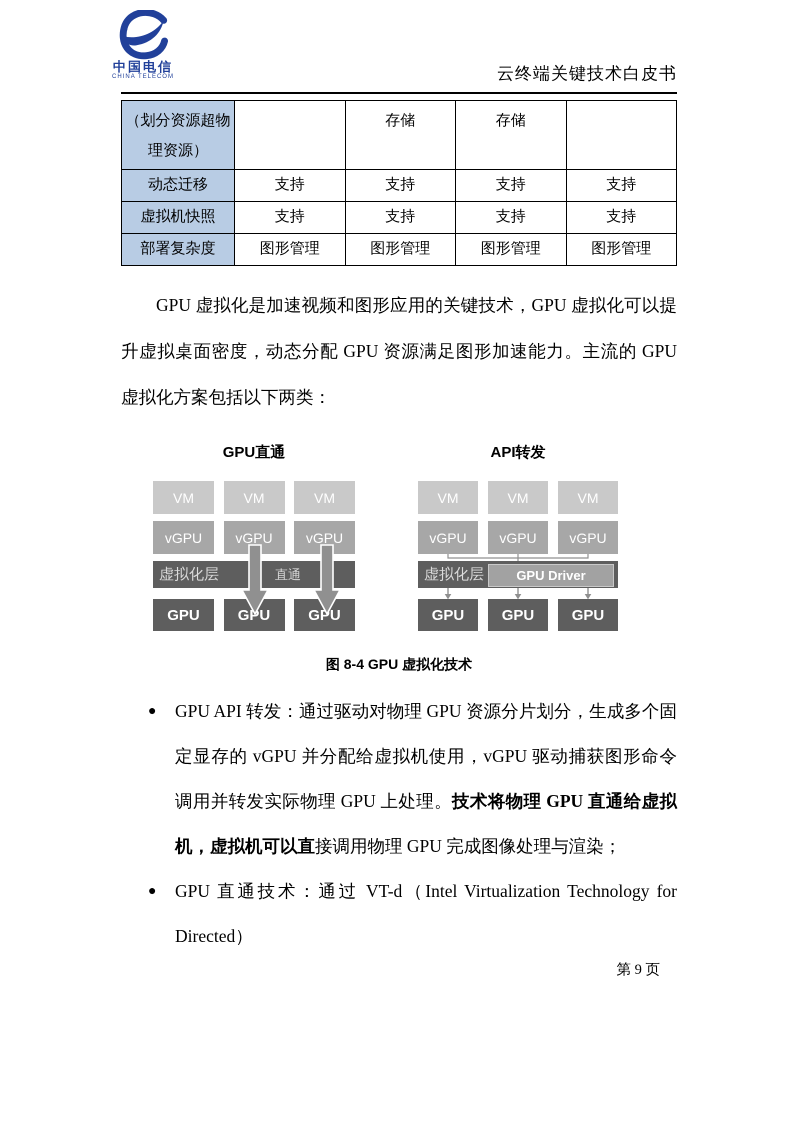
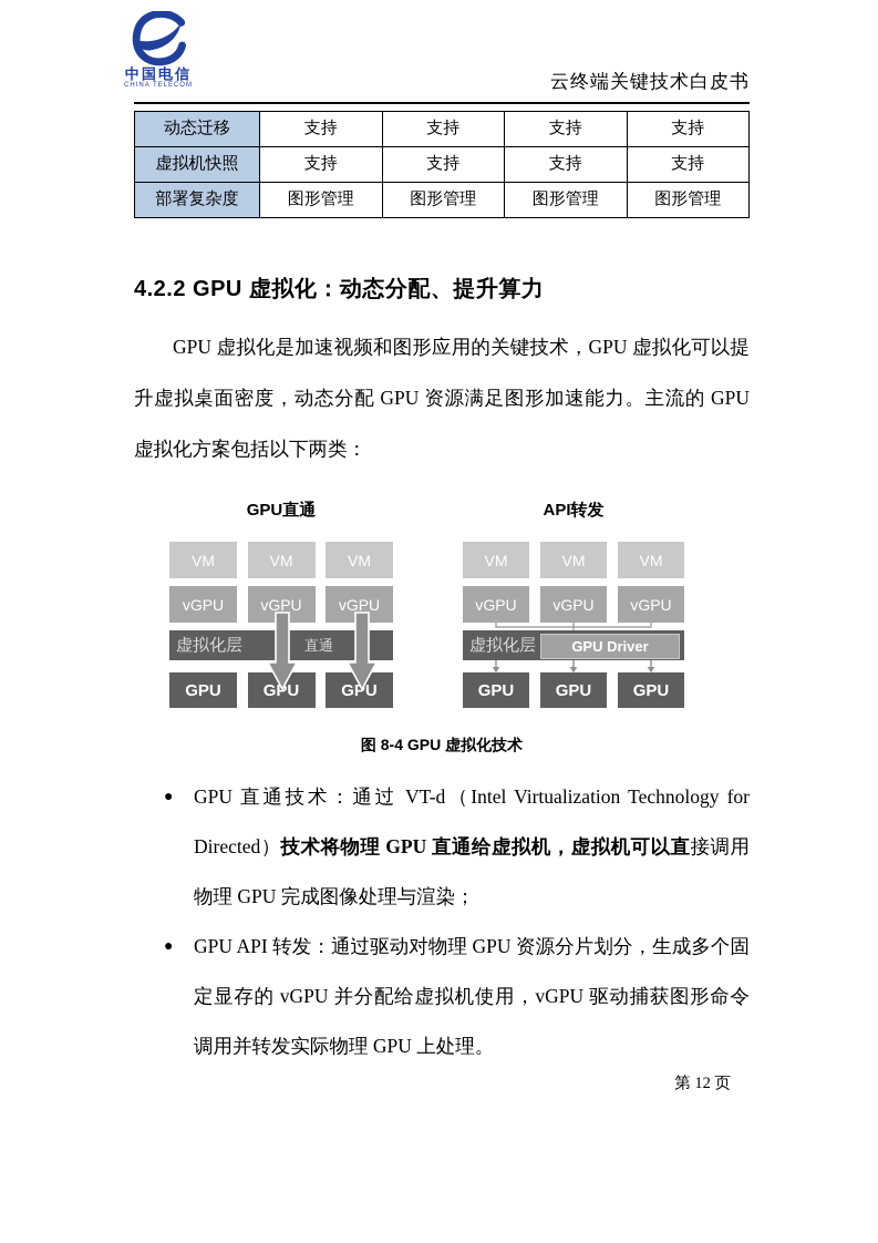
  中国电信
  云终端关键技术白皮书
- （划分资源超物理资源）		存储	存储
  动态迁移	支持	支持	支持	支持
  虚拟机快照	支持	支持	支持	支持
  部署复杂度	图形管理	图形管理	图形管理	图形管理
+ 4.2.2 GPU 虚拟化：动态分配、提升算力
  GPU 虚拟化是加速视频和图形应用的关键技术，GPU 虚拟化可以提升虚拟桌面密度，动态分配 GPU 资源满足图形加速能力。主流的 GPU 虚拟化方案包括以下两类：
  GPU直通
  VM
  VM
  VM
  vGPU
  vGPU
  vGPU
  虚拟化层
  直通
  GPU
  GPU
  GPU
  API转发
  VM
  VM
  VM
  vGPU
  vGPU
  vGPU
  虚拟化层
  GPU Driver
  GPU
  GPU
  GPU
  图 8-4 GPU 虚拟化技术
  ●
- GPU API 转发：通过驱动对物理 GPU 资源分片划分，生成多个固定显存的 vGPU 并分配给虚拟机使用，vGPU 驱动捕获图形命令调用并转发实际物理 GPU 上处理。技术将物理 GPU 直通给虚拟机，虚拟机可以直接调用物理 GPU 完成图像处理与渲染；
+ GPU 直通技术：通过 VT-d（Intel Virtualization Technology for Directed）技术将物理 GPU 直通给虚拟机，虚拟机可以直接调用物理 GPU 完成图像处理与渲染；
  ●
- GPU 直通技术：通过 VT-d（Intel Virtualization Technology for Directed）
+ GPU API 转发：通过驱动对物理 GPU 资源分片划分，生成多个固定显存的 vGPU 并分配给虚拟机使用，vGPU 驱动捕获图形命令调用并转发实际物理 GPU 上处理。
- 第 9 页
+ 第 12 页
